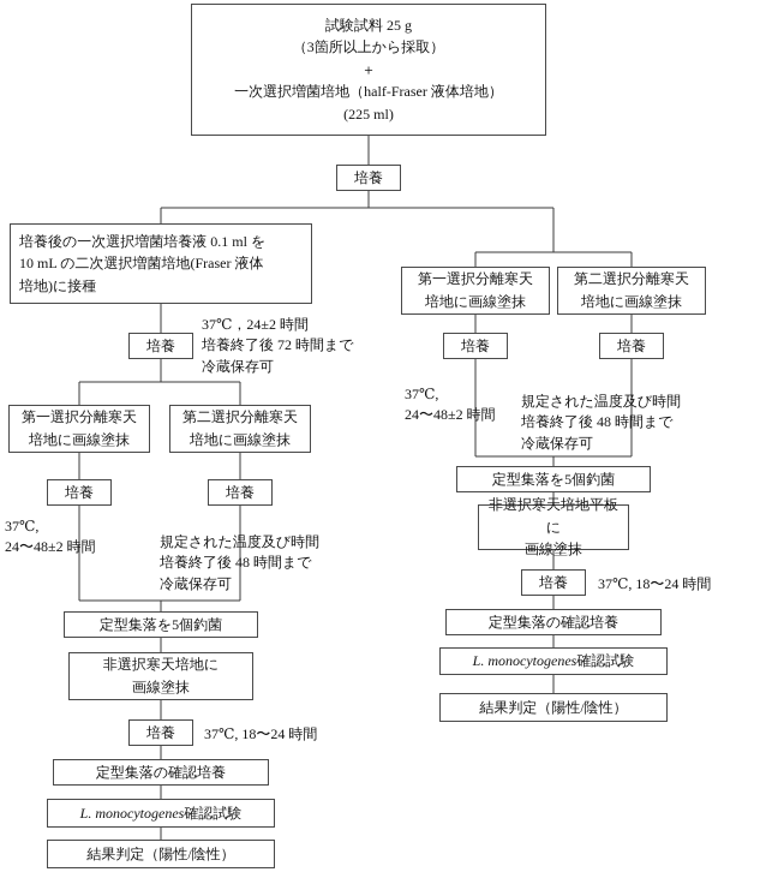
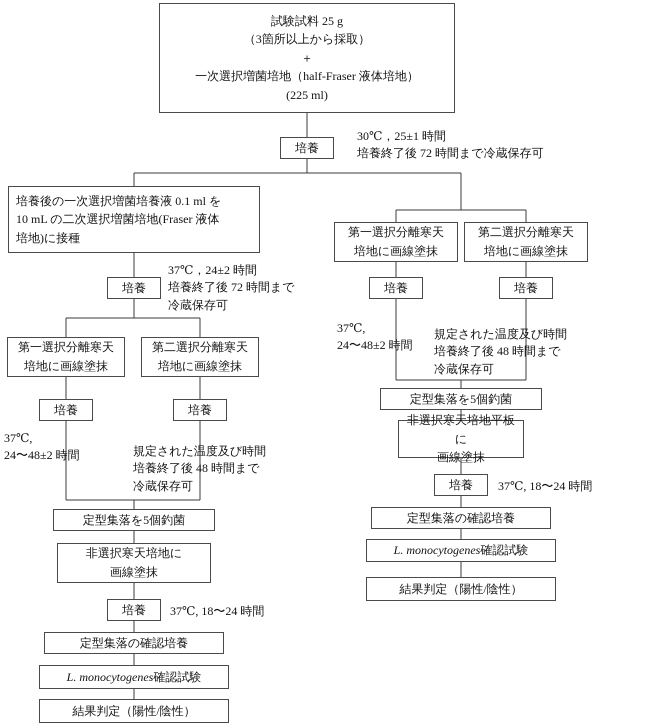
  試験試料 25 g
  （3箇所以上から採取）
  ＋
  一次選択増菌培地（half-Fraser 液体培地）
  (225 ml)
  培養
+ 30℃，25±1 時間
+ 培養終了後 72 時間まで冷蔵保存可
  培養後の一次選択増菌培養液 0.1 ml を
  10 mL の二次選択増菌培地(Fraser 液体
  培地)に接種
  培養
  37℃，24±2 時間
  培養終了後 72 時間まで
  冷蔵保存可
  第一選択分離寒天
  培地に画線塗抹
  第二選択分離寒天
  培地に画線塗抹
  培養
  培養
  37℃,
  24〜48±2 時間
  規定された温度及び時間
  培養終了後 48 時間まで
  冷蔵保存可
  定型集落を5個釣菌
  非選択寒天培地に
  画線塗抹
  培養
  37℃, 18〜24 時間
  定型集落の確認培養
  L. monocytogenes
  確認試験
  結果判定（陽性/陰性）
  第一選択分離寒天
  培地に画線塗抹
  第二選択分離寒天
  培地に画線塗抹
  培養
  培養
  37℃,
  24〜48±2 時間
  規定された温度及び時間
  培養終了後 48 時間まで
  冷蔵保存可
  定型集落を5個釣菌
  非選択寒天培地平板に
  画線塗抹
  培養
  37℃, 18〜24 時間
  定型集落の確認培養
  L. monocytogenes
  確認試験
  結果判定（陽性/陰性）
